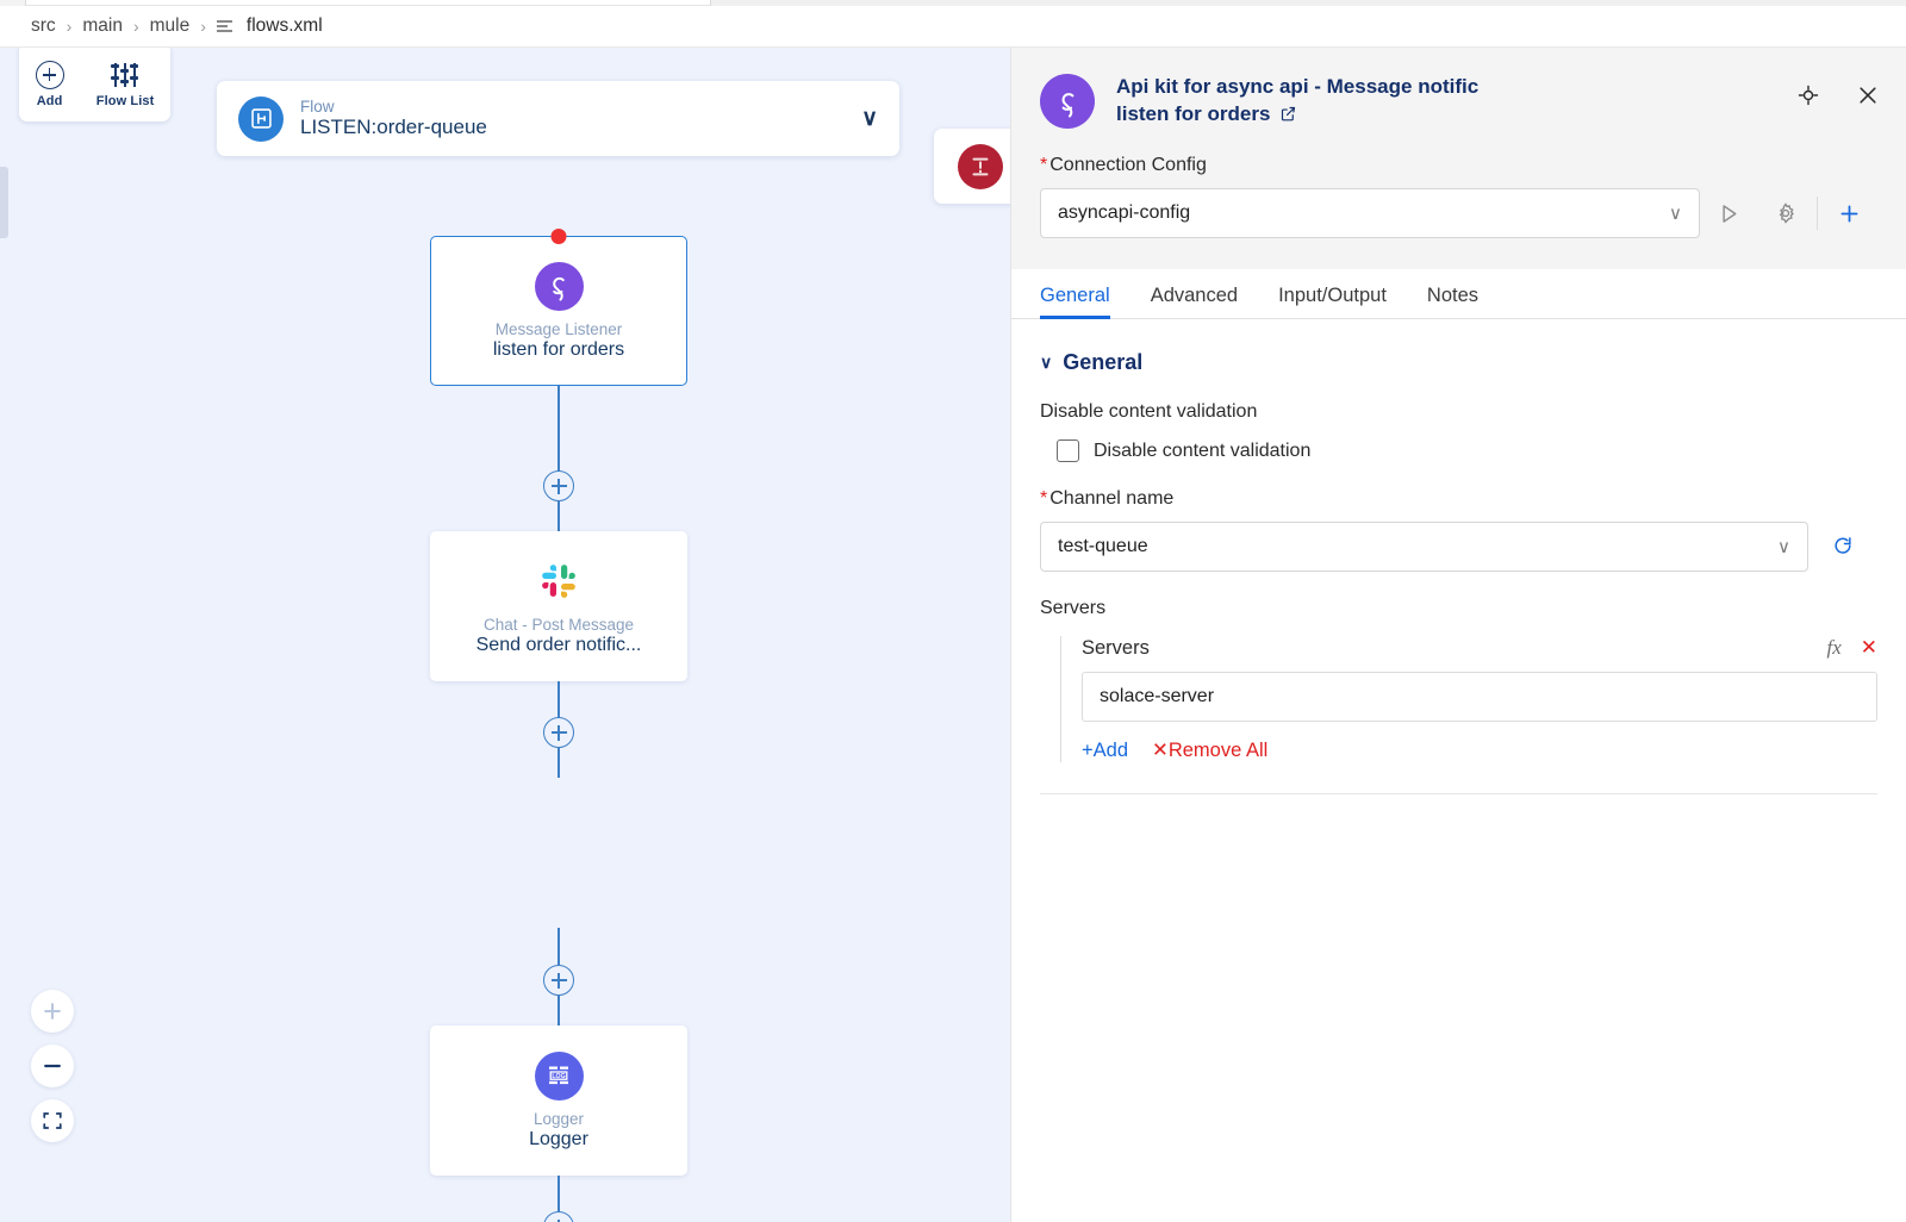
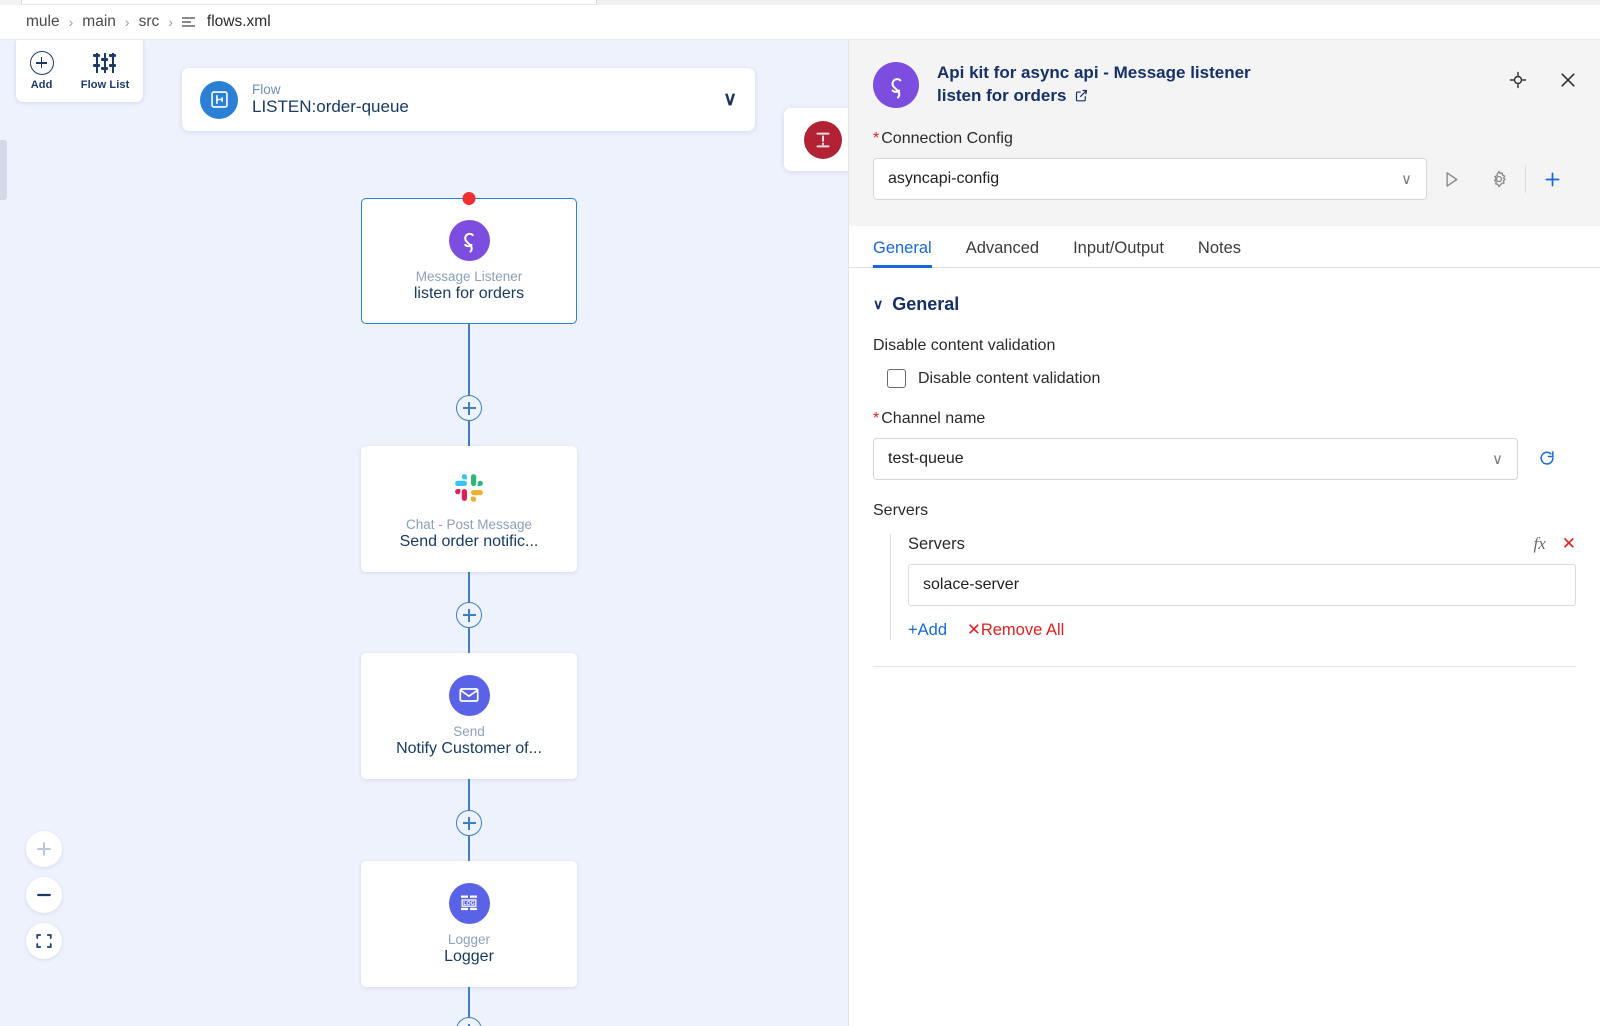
- src
+ mule
  ›
  main
  ›
- mule
+ src
  ›
  flows.xml
  Add
  Flow List
  Flow
  LISTEN:order-queue
  ∨
  Message Listener
  listen for orders
  Chat - Post Message
  Send order notific...
+ Send
+ Notify Customer of...
  Logger
  Logger
- Api kit for async api - Message notific
+ Api kit for async api - Message listener
  listen for orders
  *Connection Config
  asyncapi-config
  ∨
  General
  Advanced
  Input/Output
  Notes
  ∨
  General
  Disable content validation
  Disable content validation
  *Channel name
  test-queue
  ∨
  Servers
  Servers
  fx
  ✕
  solace-server
  +Add
  ✕Remove All
